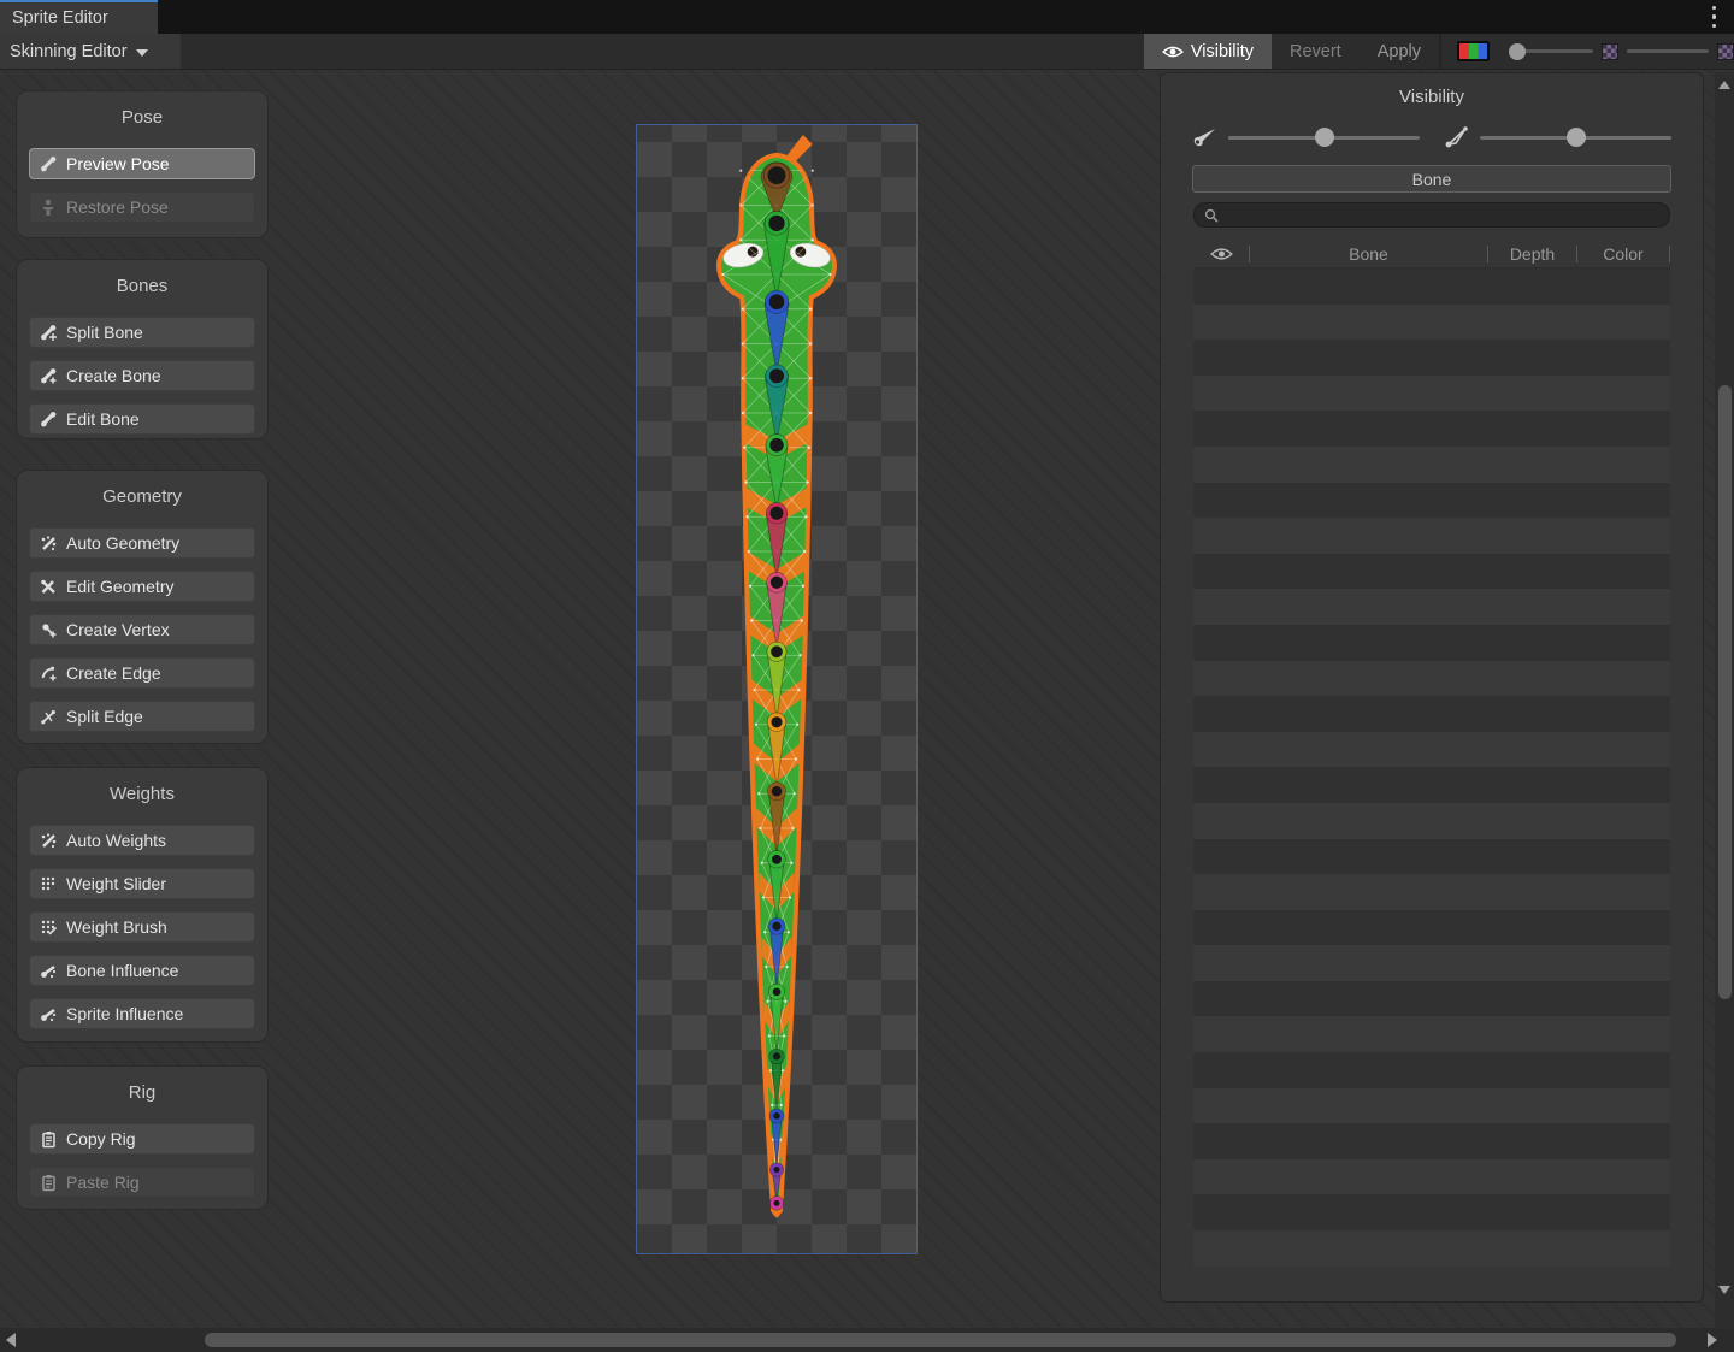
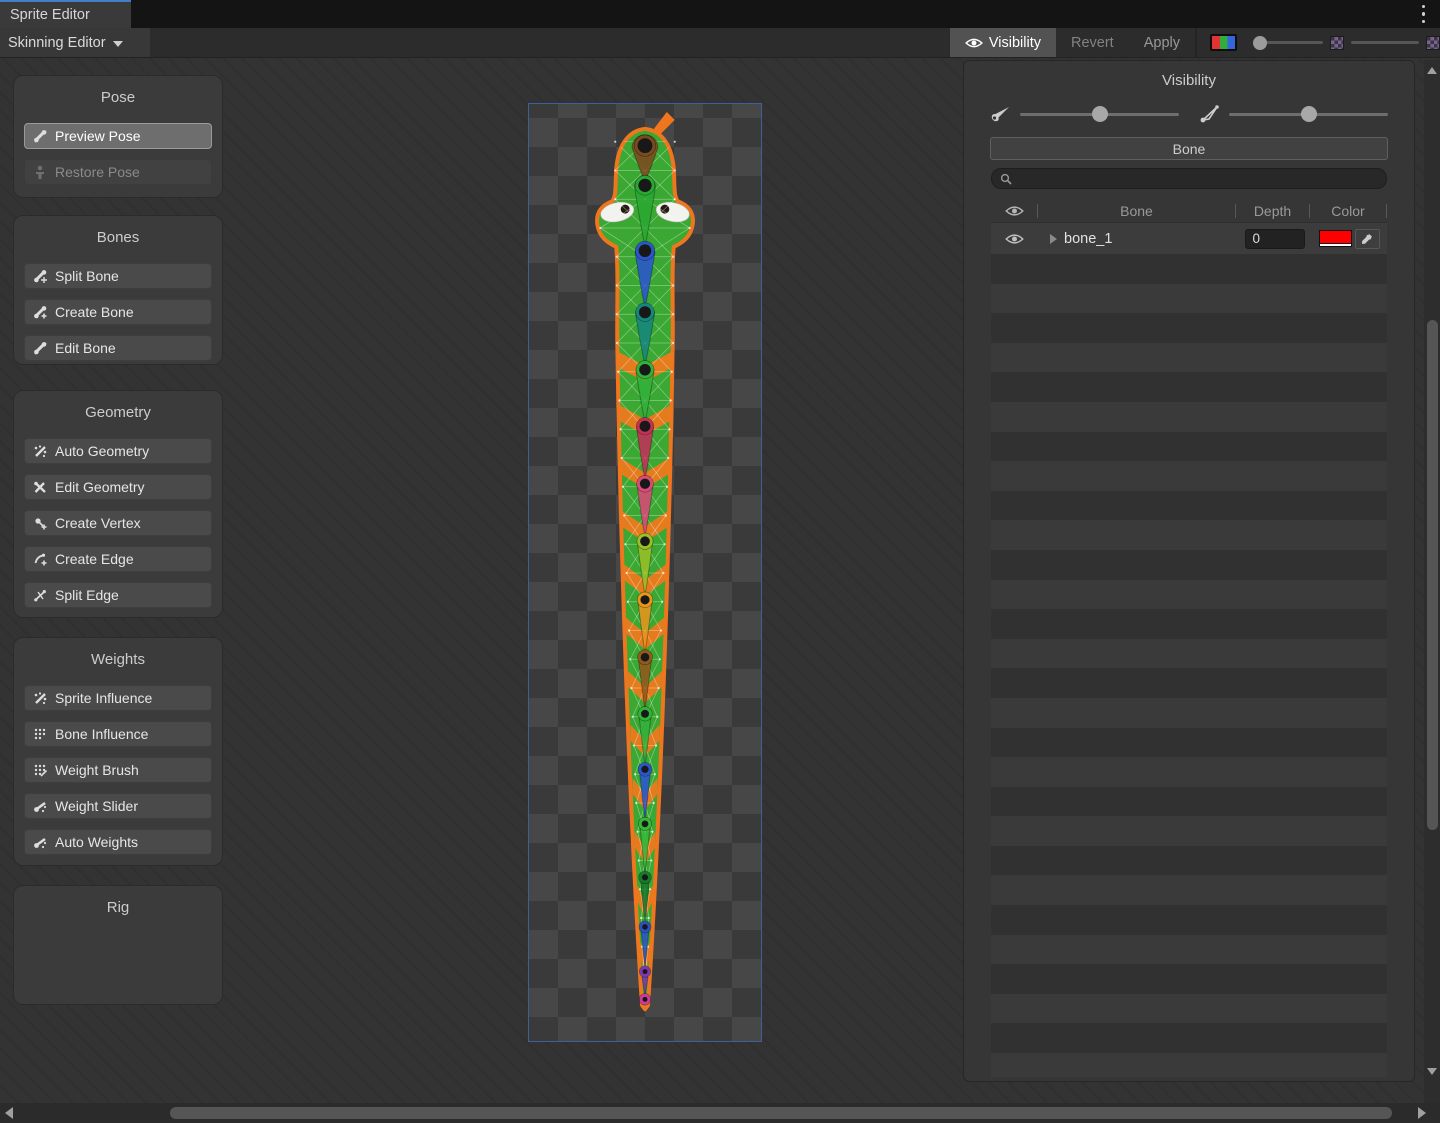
  Sprite Editor
  Skinning Editor
  Visibility
  Revert
  Apply
  Pose
  Preview Pose
  Restore Pose
  Bones
  Split Bone
  Create Bone
  Edit Bone
  Geometry
  Auto Geometry
  Edit Geometry
  Create Vertex
  Create Edge
  Split Edge
  Weights
- Auto Weights
+ Sprite Influence
- Weight Slider
+ Bone Influence
  Weight Brush
- Bone Influence
+ Weight Slider
- Sprite Influence
+ Auto Weights
  Rig
- Copy Rig
- Paste Rig
  Visibility
  Bone
  Bone
  Depth
  Color
+ bone_1
+ 0
